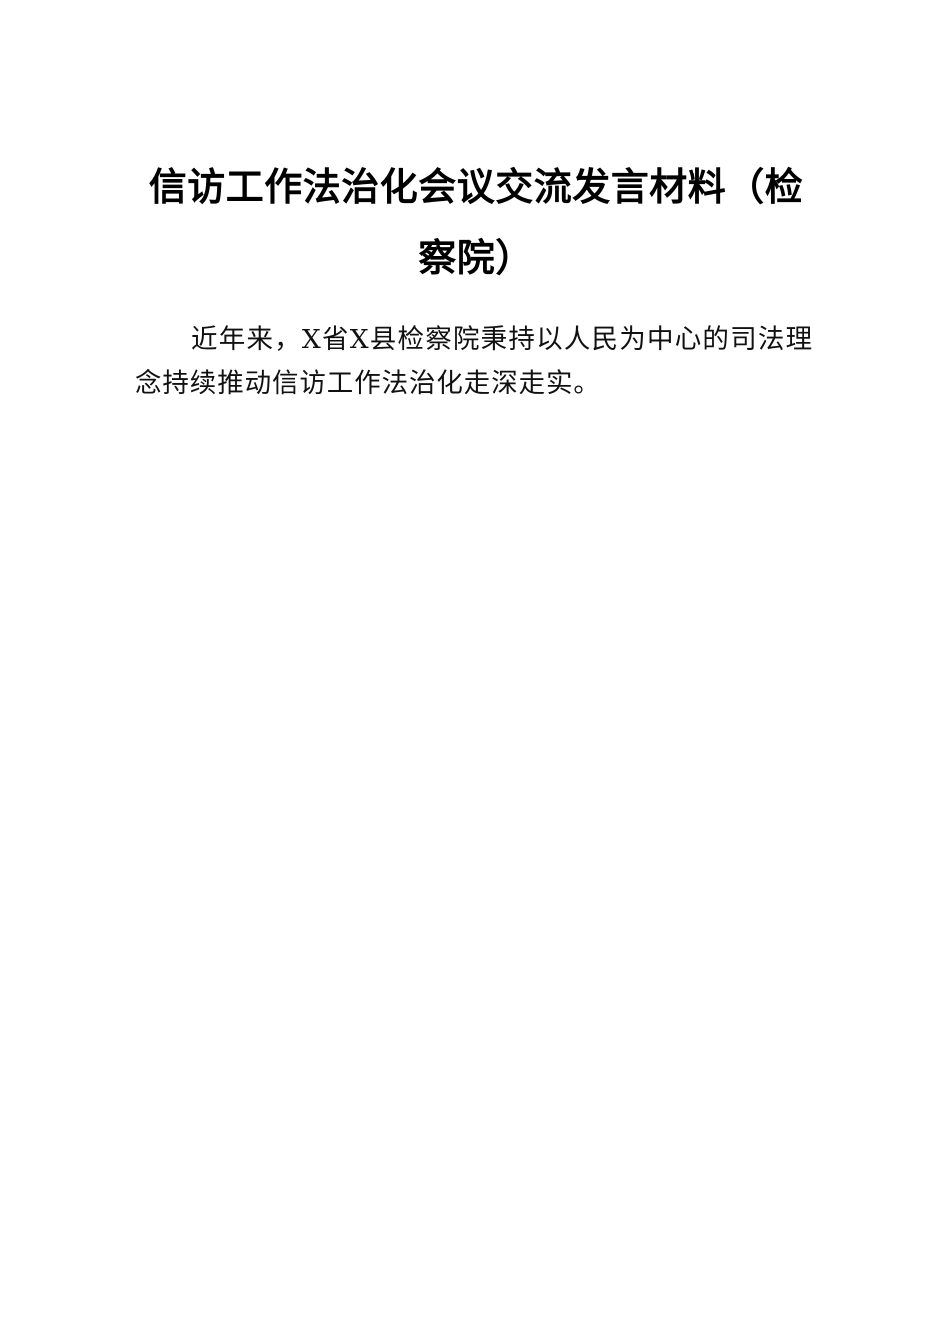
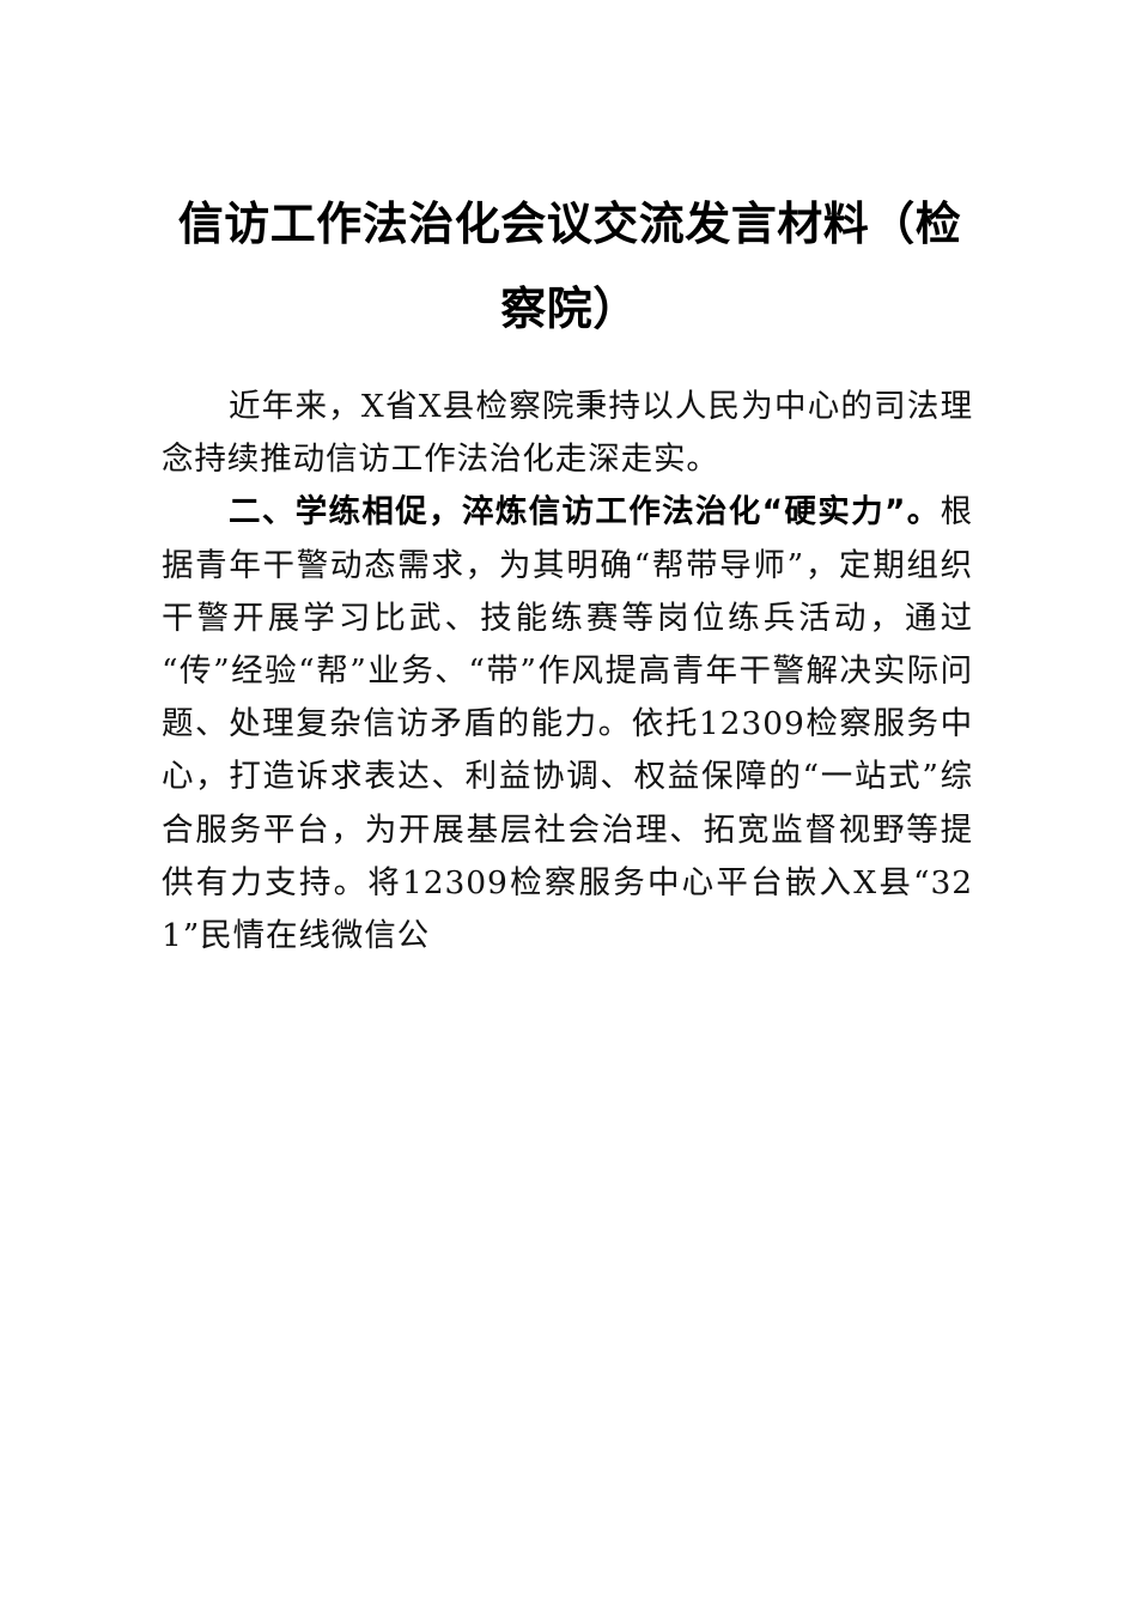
  信访工作法治化会议交流发言材料（检察院）
  近年来，X省X县检察院秉持以人民为中心的司法理念持续推动信访工作法治化走深走实。
+ 二、学练相促，淬炼信访工作法治化“硬实力”。根据青年干警动态需求，为其明确“帮带导师”，定期组织干警开展学习比武、技能练赛等岗位练兵活动，通过“传”经验“帮”业务、“带”作风提高青年干警解决实际问题、处理复杂信访矛盾的能力。依托12309检察服务中心，打造诉求表达、利益协调、权益保障的“一站式”综合服务平台，为开展基层社会治理、拓宽监督视野等提供有力支持。将12309检察服务中心平台嵌入X县“321”民情在线微信公
